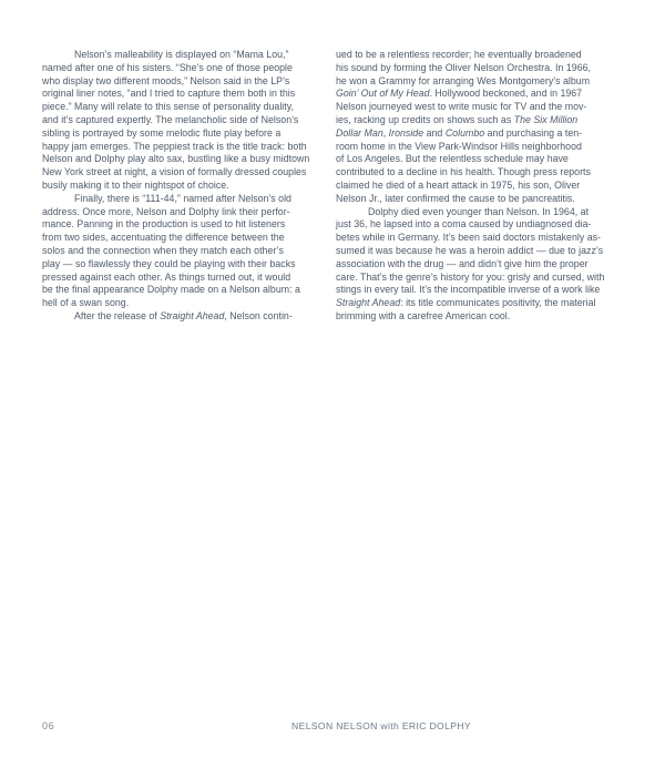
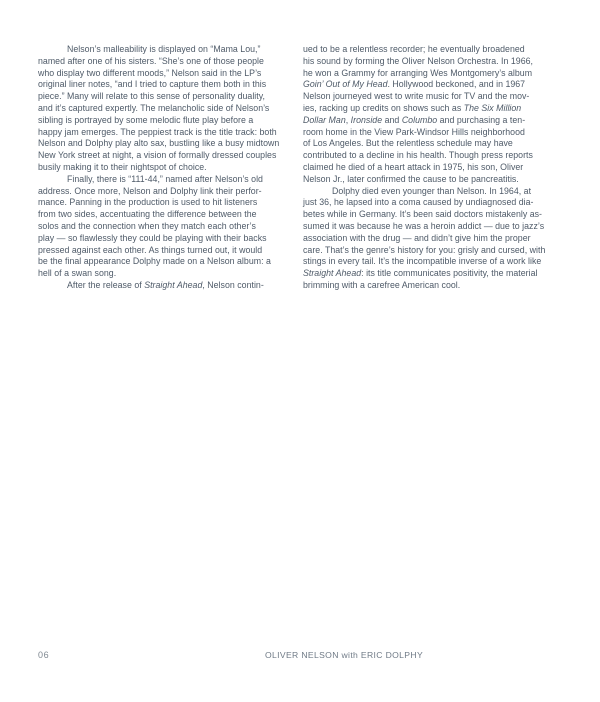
  Nelson’s malleability is displayed on “Mama Lou,”
  named after one of his sisters. “She’s one of those people
  who display two different moods,” Nelson said in the LP’s
  original liner notes, “and I tried to capture them both in this
  piece.” Many will relate to this sense of personality duality,
  and it’s captured expertly. The melancholic side of Nelson’s
  sibling is portrayed by some melodic flute play before a
  happy jam emerges. The peppiest track is the title track: both
  Nelson and Dolphy play alto sax, bustling like a busy midtown
  New York street at night, a vision of formally dressed couples
  busily making it to their nightspot of choice.
  Finally, there is “111-44,” named after Nelson’s old
  address. Once more, Nelson and Dolphy link their perfor-
  mance. Panning in the production is used to hit listeners
  from two sides, accentuating the difference between the
  solos and the connection when they match each other’s
  play — so flawlessly they could be playing with their backs
  pressed against each other. As things turned out, it would
  be the final appearance Dolphy made on a Nelson album: a
  hell of a swan song.
  After the release of Straight Ahead, Nelson contin-
  ued to be a relentless recorder; he eventually broadened
  his sound by forming the Oliver Nelson Orchestra. In 1966,
  he won a Grammy for arranging Wes Montgomery’s album
  Goin’ Out of My Head. Hollywood beckoned, and in 1967
  Nelson journeyed west to write music for TV and the mov-
  ies, racking up credits on shows such as The Six Million
  Dollar Man, Ironside and Columbo and purchasing a ten-
  room home in the View Park-Windsor Hills neighborhood
  of Los Angeles. But the relentless schedule may have
  contributed to a decline in his health. Though press reports
  claimed he died of a heart attack in 1975, his son, Oliver
  Nelson Jr., later confirmed the cause to be pancreatitis.
  Dolphy died even younger than Nelson. In 1964, at
  just 36, he lapsed into a coma caused by undiagnosed dia-
  betes while in Germany. It’s been said doctors mistakenly as-
  sumed it was because he was a heroin addict — due to jazz’s
  association with the drug — and didn’t give him the proper
  care. That’s the genre’s history for you: grisly and cursed, with
  stings in every tail. It’s the incompatible inverse of a work like
  Straight Ahead: its title communicates positivity, the material
  brimming with a carefree American cool.
  06
- NELSON NELSON with ERIC DOLPHY
+ OLIVER NELSON with ERIC DOLPHY
